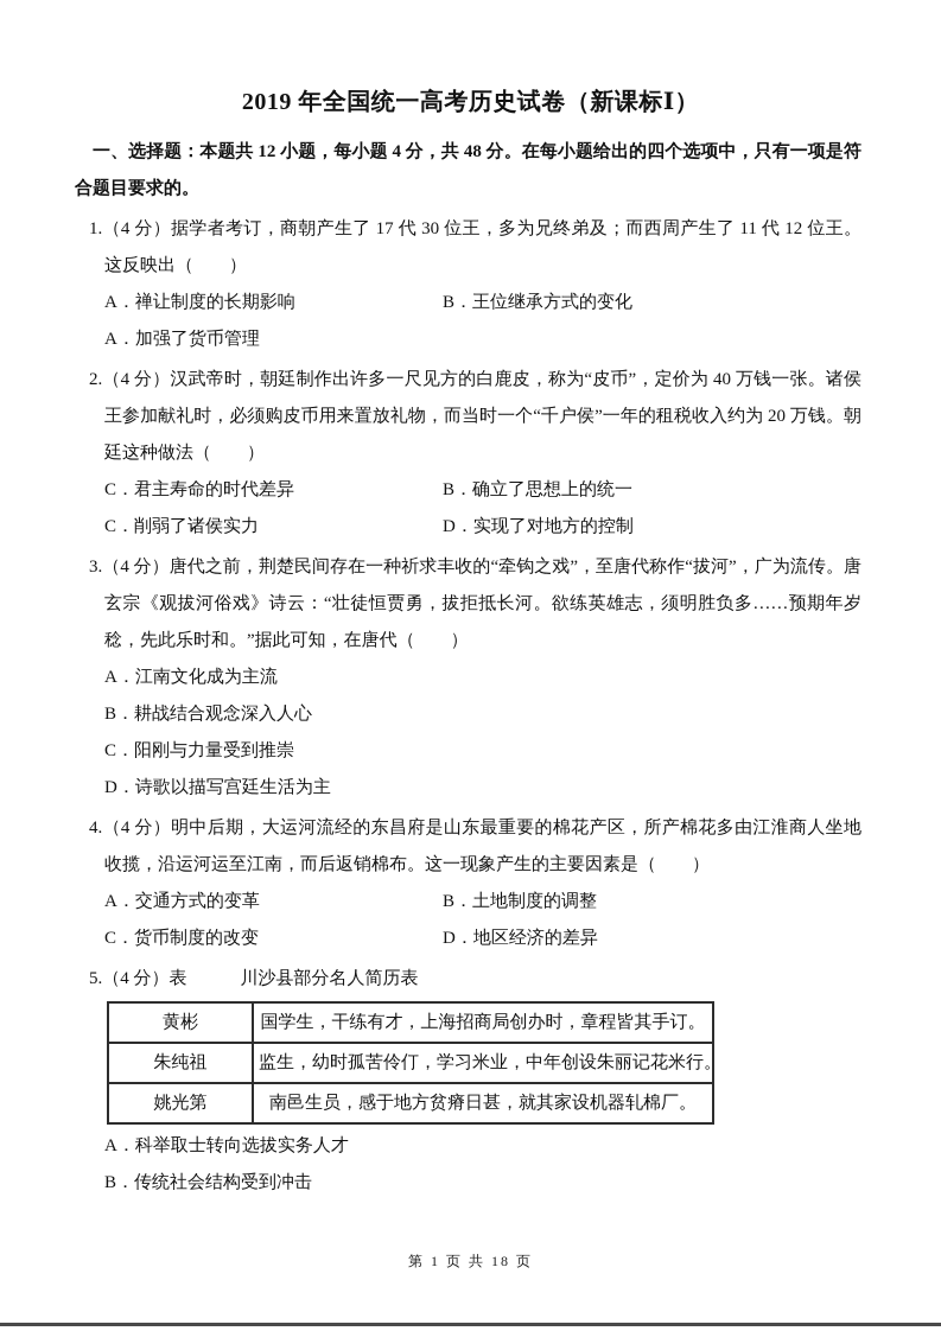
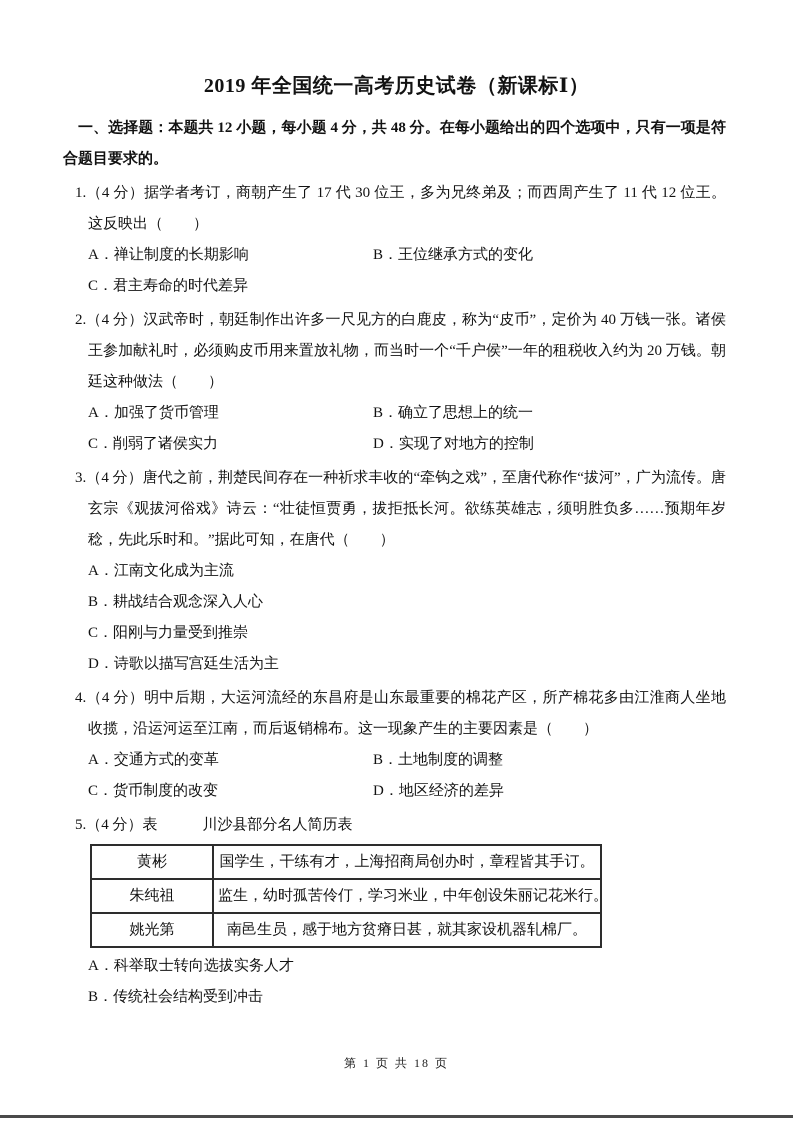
  2019 年全国统一高考历史试卷（新课标Ⅰ）
  一、选择题：本题共 12 小题，每小题 4 分，共 48 分。在每小题给出的四个选项中，只有一项是符合题目要求的。
  1.（4 分）据学者考订，商朝产生了 17 代 30 位王，多为兄终弟及；而西周产生了 11 代 12 位王。这反映出（ ）
  A．禅让制度的长期影响
  B．王位继承方式的变化
- A．加强了货币管理
+ C．君主寿命的时代差异
  2.（4 分）汉武帝时，朝廷制作出许多一尺见方的白鹿皮，称为“皮币”，定价为 40 万钱一张。诸侯王参加献礼时，必须购皮币用来置放礼物，而当时一个“千户侯”一年的租税收入约为 20 万钱。朝廷这种做法（ ）
- C．君主寿命的时代差异
+ A．加强了货币管理
  B．确立了思想上的统一
  C．削弱了诸侯实力
  D．实现了对地方的控制
  3.（4 分）唐代之前，荆楚民间存在一种祈求丰收的“牵钩之戏”，至唐代称作“拔河”，广为流传。唐玄宗《观拔河俗戏》诗云：“壮徒恒贾勇，拔拒抵长河。欲练英雄志，须明胜负多……预期年岁稔，先此乐时和。”据此可知，在唐代（ ）
  A．江南文化成为主流
  B．耕战结合观念深入人心
  C．阳刚与力量受到推崇
  D．诗歌以描写宫廷生活为主
  4.（4 分）明中后期，大运河流经的东昌府是山东最重要的棉花产区，所产棉花多由江淮商人坐地收揽，沿运河运至江南，而后返销棉布。这一现象产生的主要因素是（ ）
  A．交通方式的变革
  B．土地制度的调整
  C．货币制度的改变
  D．地区经济的差异
  5.（4 分）表 川沙县部分名人简历表
  黄彬	国学生，干练有才，上海招商局创办时，章程皆其手订。
  朱纯祖	监生，幼时孤苦伶仃，学习米业，中年创设朱丽记花米行。
  姚光第	南邑生员，感于地方贫瘠日甚，就其家设机器轧棉厂。
  A．科举取士转向选拔实务人才
  B．传统社会结构受到冲击
  第 1 页 共 18 页
